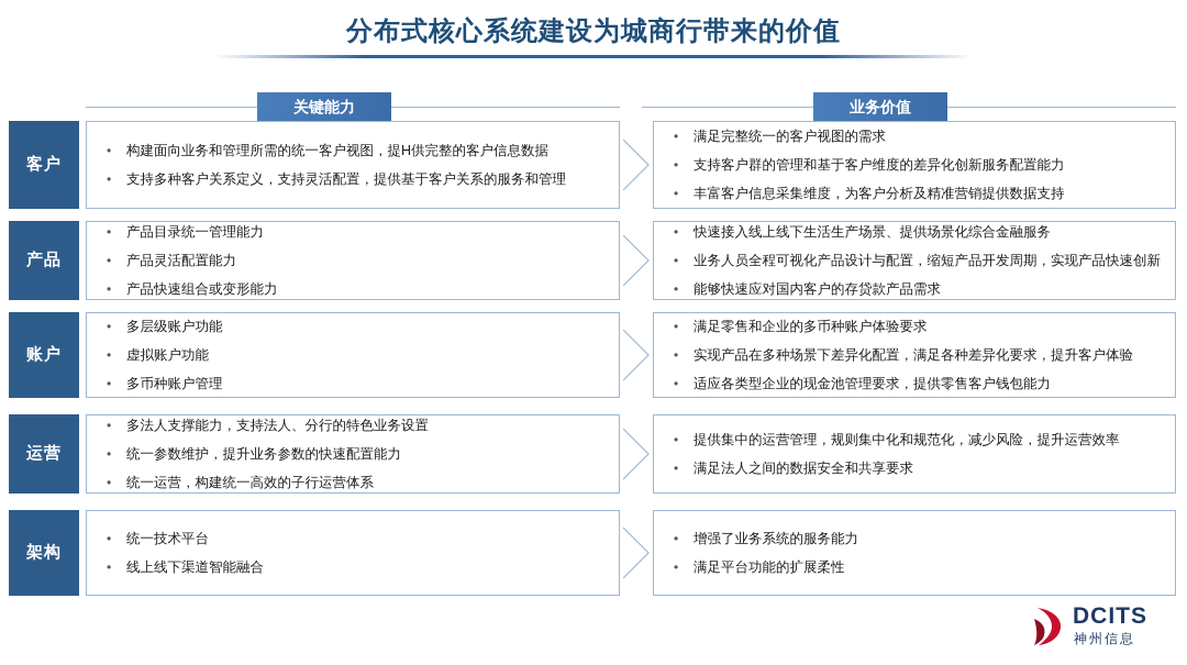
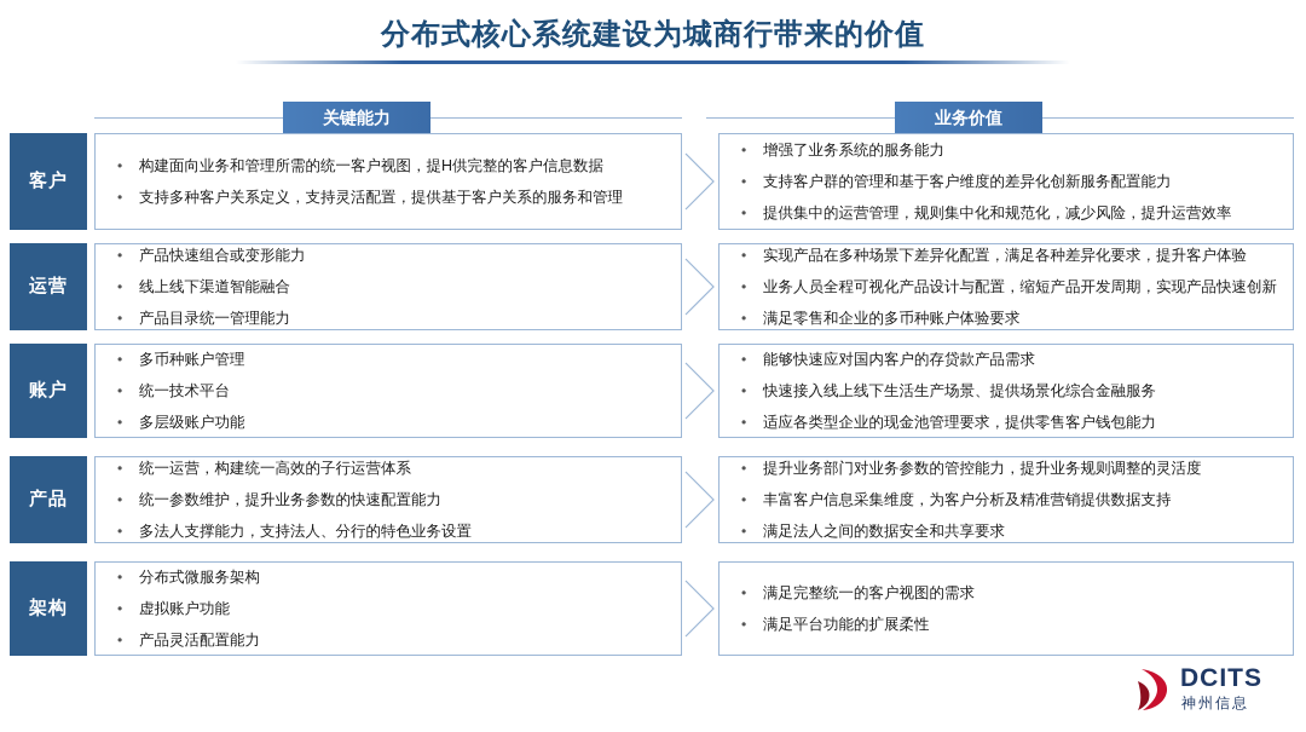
  分布式核心系统建设为城商行带来的价值
  关键能力
  业务价值
  客户
  构建面向业务和管理所需的统一客户视图，提Н供完整的客户信息数据
  支持多种客户关系定义，支持灵活配置，提供基于客户关系的服务和管理
- 满足完整统一的客户视图的需求
+ 增强了业务系统的服务能力
  支持客户群的管理和基于客户维度的差异化创新服务配置能力
- 丰富客户信息采集维度，为客户分析及精准营销提供数据支持
+ 提供集中的运营管理，规则集中化和规范化，减少风险，提升运营效率
- 产品
+ 运营
- 产品目录统一管理能力
+ 产品快速组合或变形能力
- 产品灵活配置能力
+ 线上线下渠道智能融合
- 产品快速组合或变形能力
+ 产品目录统一管理能力
- 快速接入线上线下生活生产场景、提供场景化综合金融服务
+ 实现产品在多种场景下差异化配置，满足各种差异化要求，提升客户体验
  业务人员全程可视化产品设计与配置，缩短产品开发周期，实现产品快速创新
- 能够快速应对国内客户的存贷款产品需求
+ 满足零售和企业的多币种账户体验要求
  账户
- 多层级账户功能
+ 多币种账户管理
- 虚拟账户功能
+ 统一技术平台
- 多币种账户管理
+ 多层级账户功能
- 满足零售和企业的多币种账户体验要求
+ 能够快速应对国内客户的存贷款产品需求
- 实现产品在多种场景下差异化配置，满足各种差异化要求，提升客户体验
+ 快速接入线上线下生活生产场景、提供场景化综合金融服务
  适应各类型企业的现金池管理要求，提供零售客户钱包能力
- 运营
+ 产品
- 多法人支撑能力，支持法人、分行的特色业务设置
+ 统一运营，构建统一高效的子行运营体系
  统一参数维护，提升业务参数的快速配置能力
- 统一运营，构建统一高效的子行运营体系
+ 多法人支撑能力，支持法人、分行的特色业务设置
+ 提升业务部门对业务参数的管控能力，提升业务规则调整的灵活度
- 提供集中的运营管理，规则集中化和规范化，减少风险，提升运营效率
+ 丰富客户信息采集维度，为客户分析及精准营销提供数据支持
  满足法人之间的数据安全和共享要求
  架构
+ 分布式微服务架构
- 统一技术平台
+ 虚拟账户功能
- 线上线下渠道智能融合
+ 产品灵活配置能力
- 增强了业务系统的服务能力
+ 满足完整统一的客户视图的需求
  满足平台功能的扩展柔性
  DCITS
  神州信息
